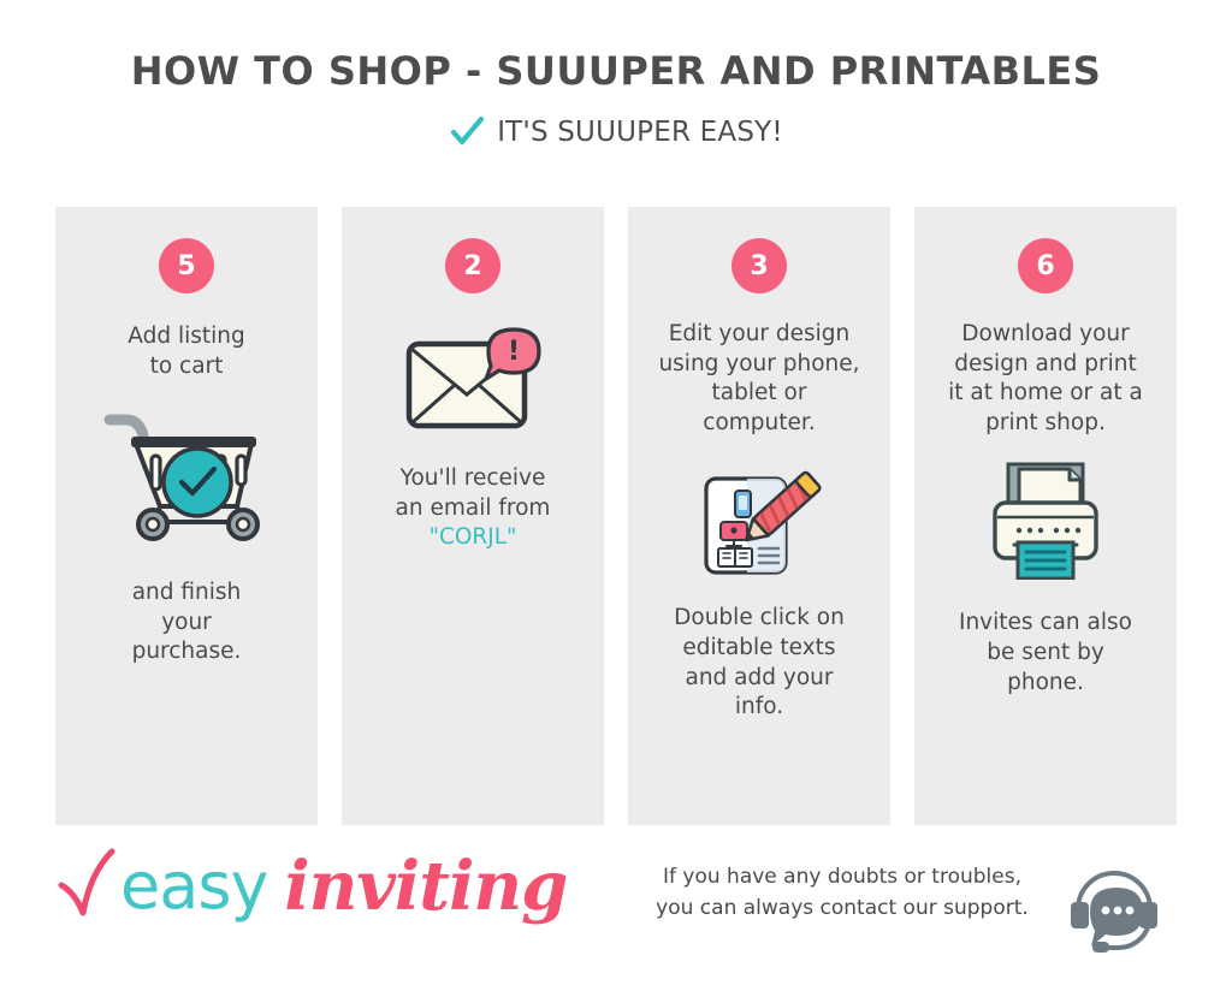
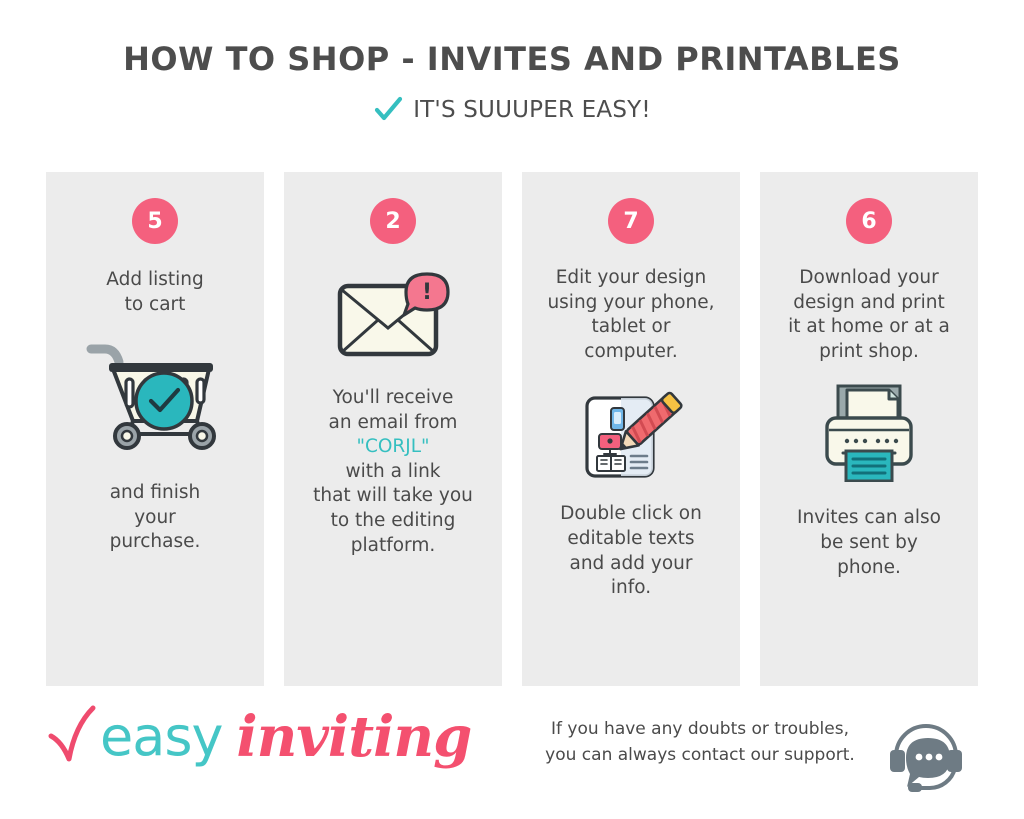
- HOW TO SHOP - SUUUPER AND PRINTABLES
+ HOW TO SHOP - INVITES AND PRINTABLES
  IT'S SUUUPER EASY!
  5
  Add listing
  to cart
  and finish
  your
  purchase.
  2
  !
  You'll receive
  an email from
  "CORJL"
+ with a link
+ that will take you
+ to the editing
+ platform.
- 3
+ 7
  Edit your design
  using your phone,
  tablet or
  computer.
  Double click on
  editable texts
  and add your
  info.
  6
  Download your
  design and print
  it at home or at a
  print shop.
  Invites can also
  be sent by
  phone.
  easy
  inviting
  If you have any doubts or troubles,
  you can always contact our support.
